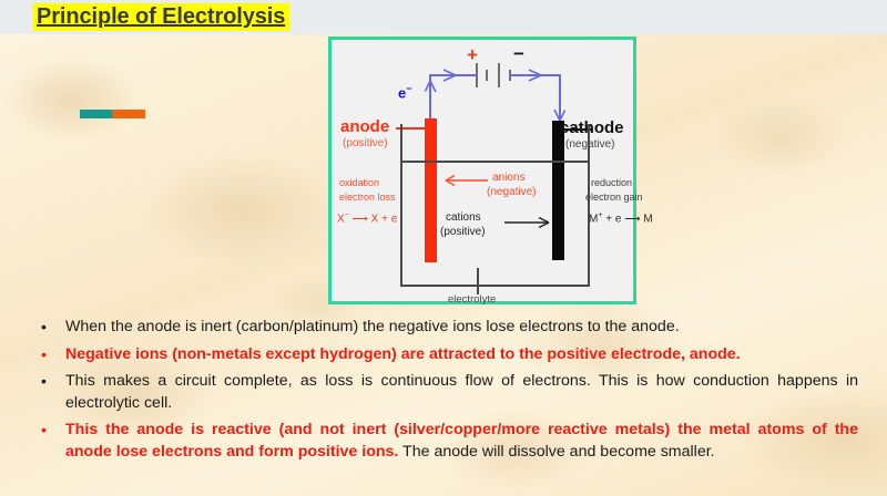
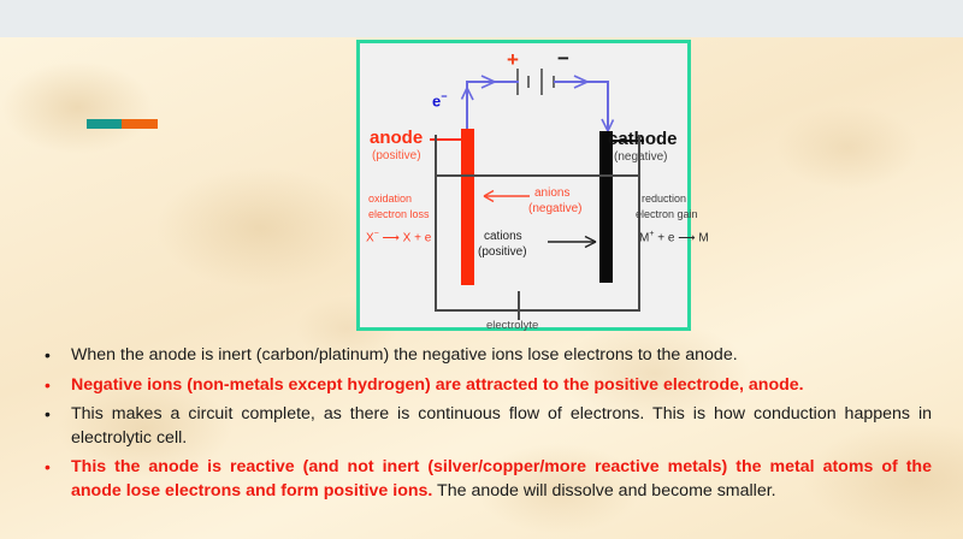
- Principle of Electrolysis
  +
  −
  e−
  anode
  (positive)
  catode
  (negative)
  electrolyte
  oxidation
  electron loss
  X ⟶ X + e
  reduction
  electron gain
  M + e ⟶ M
  anions
  (negative)
  cations
  (positive)
  •
  When the anode is inert (carbon/platinum) the negative ions lose electrons to the anode.
  •
  Negative ions (non-metals except hydrogen) are attracted to the positive electrode, anode.
  •
- This makes a circuit complete, as loss is continuous flow of electrons. This is how conduction happens in electrolytic cell.
+ This makes a circuit complete, as there is continuous flow of electrons. This is how conduction happens in electrolytic cell.
  •
  This the anode is reactive (and not inert (silver/copper/more reactive metals) the metal atoms of the anode lose electrons and form positive ions. The anode will dissolve and become smaller.
